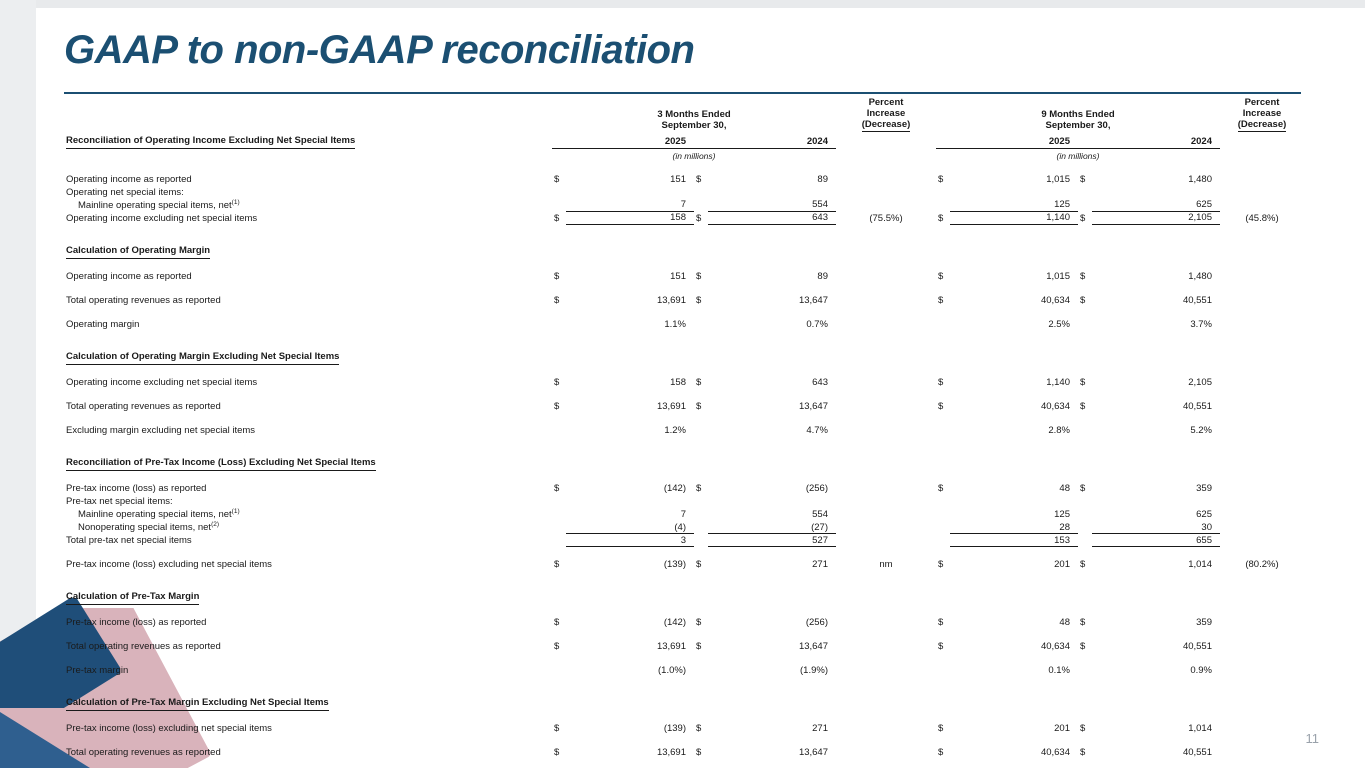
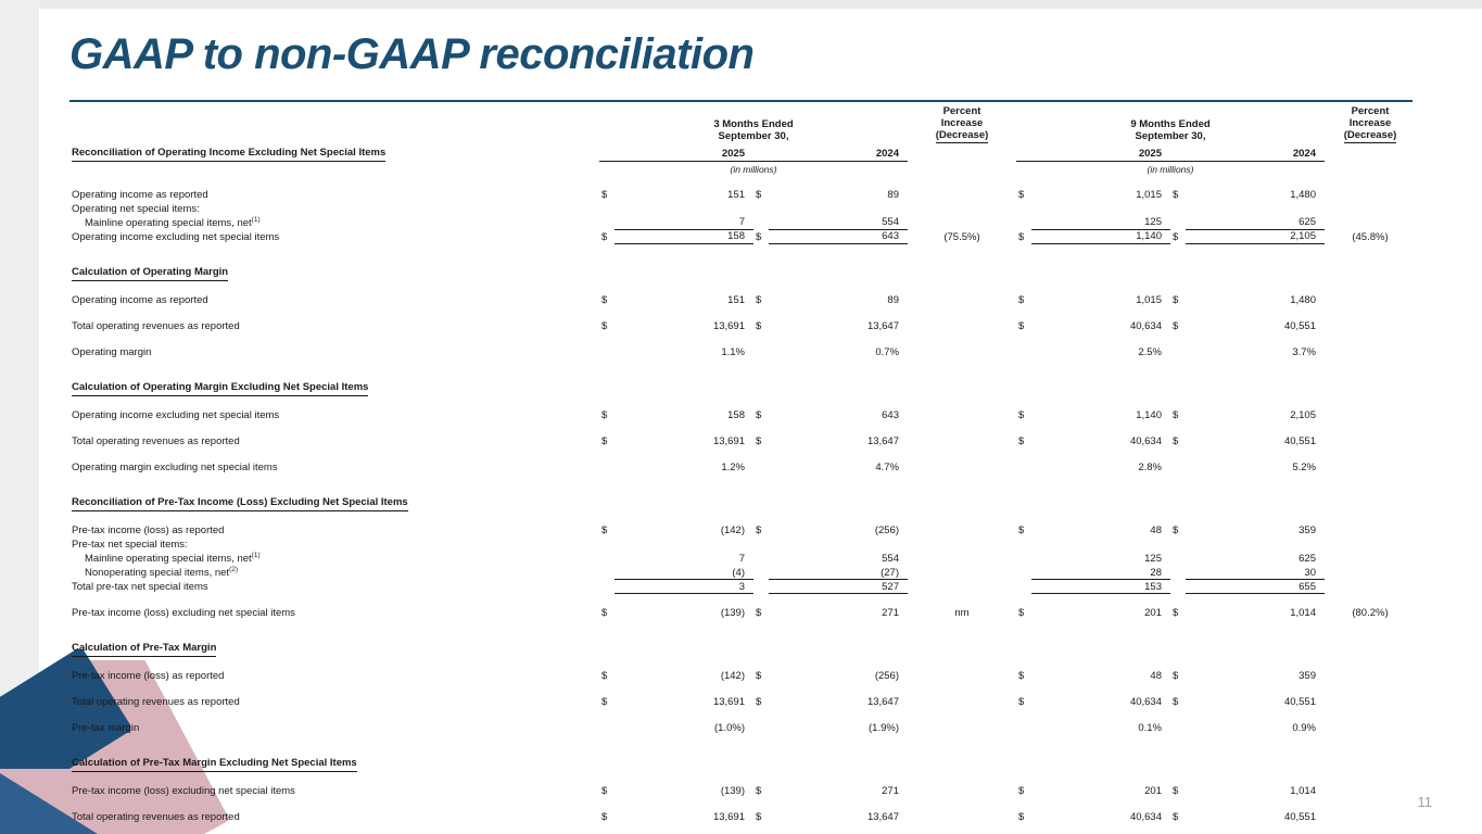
  GAAP to non-GAAP reconciliation
  	3 Months Ended September 30,	Percent Increase (Decrease)	9 Months Ended September 30,	Percent Increase (Decrease)
  Reconciliation of Operating Income Excluding Net Special Items	2025	2024		2025	2024
  	(in millions)		(in millions)
  Operating income as reported	$	151	$	89		$	1,015	$	1,480
  Operating net special items:
  Mainline operating special items, net		7		554			125		625
  Operating income excluding net special items	$	158	$	643	(75.5%)	$	1,140	$	2,105	(45.8%)
  Calculation of Operating Margin
  Operating income as reported	$	151	$	89		$	1,015	$	1,480
  Total operating revenues as reported	$	13,691	$	13,647		$	40,634	$	40,551
  Operating margin		1.1%		0.7%			2.5%		3.7%
  Calculation of Operating Margin Excluding Net Special Items
  Operating income excluding net special items	$	158	$	643		$	1,140	$	2,105
  Total operating revenues as reported	$	13,691	$	13,647		$	40,634	$	40,551
- Excluding margin excluding net special items		1.2%		4.7%			2.8%		5.2%
+ Operating margin excluding net special items		1.2%		4.7%			2.8%		5.2%
  Reconciliation of Pre-Tax Income (Loss) Excluding Net Special Items
  Pre-tax income (loss) as reported	$	(142)	$	(256)		$	48	$	359
  Pre-tax net special items:
  Mainline operating special items, net		7		554			125		625
  Nonoperating special items, net		(4)		(27)			28		30
  Total pre-tax net special items		3		527			153		655
  Pre-tax income (loss) excluding net special items	$	(139)	$	271	nm	$	201	$	1,014	(80.2%)
  Calculation of Pre-Tax Margin
  Pre-tax income (loss) as reported	$	(142)	$	(256)		$	48	$	359
  Total operating revenues as reported	$	13,691	$	13,647		$	40,634	$	40,551
  Pre-tax margin		(1.0%)		(1.9%)			0.1%		0.9%
  Calculation of Pre-Tax Margin Excluding Net Special Items
  Pre-tax income (loss) excluding net special items	$	(139)	$	271		$	201	$	1,014
  Total operating revenues as reported	$	13,691	$	13,647		$	40,634	$	40,551
  11
